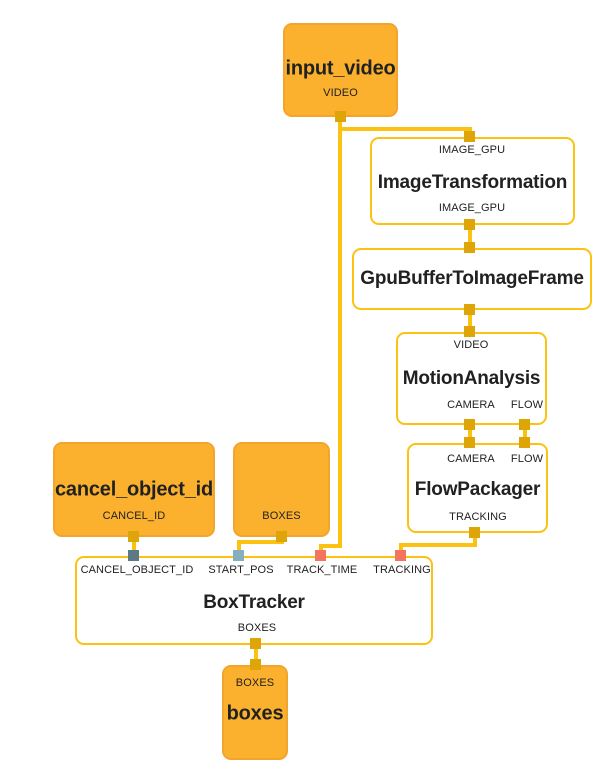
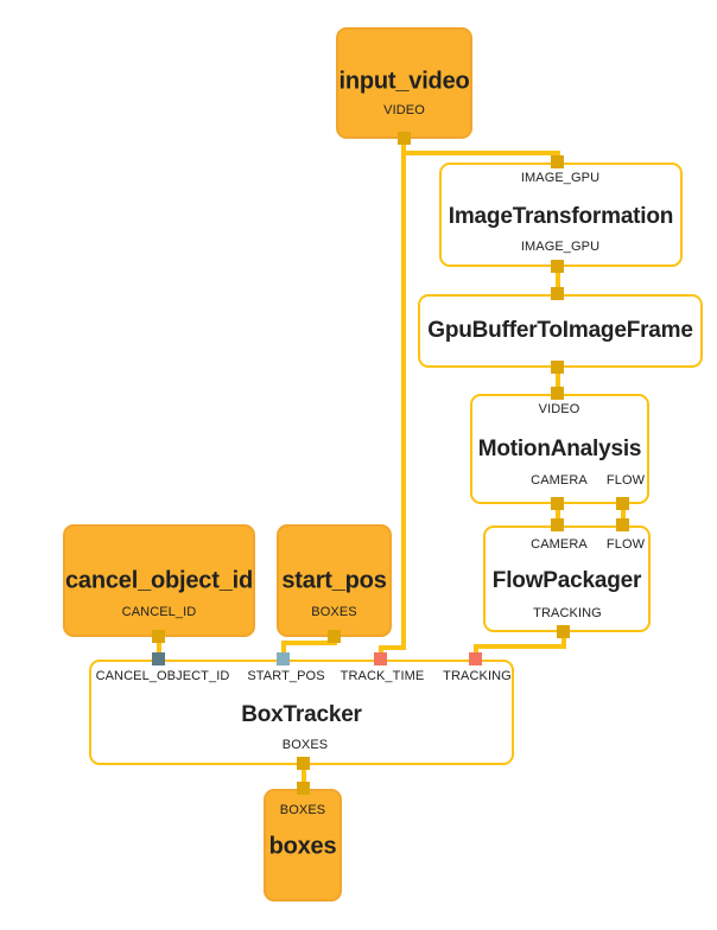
  input_video
  VIDEO
  IMAGE_GPU
  ImageTransformation
  IMAGE_GPU
  GpuBufferToImageFrame
  VIDEO
  MotionAnalysis
  CAMERA
  FLOW
  CAMERA
  FLOW
  FlowPackager
  TRACKING
  cancel_object_id
  CANCEL_ID
+ start_pos
  BOXES
  CANCEL_OBJECT_ID
  START_POS
  TRACK_TIME
  TRACKING
  BoxTracker
  BOXES
  BOXES
  boxes
